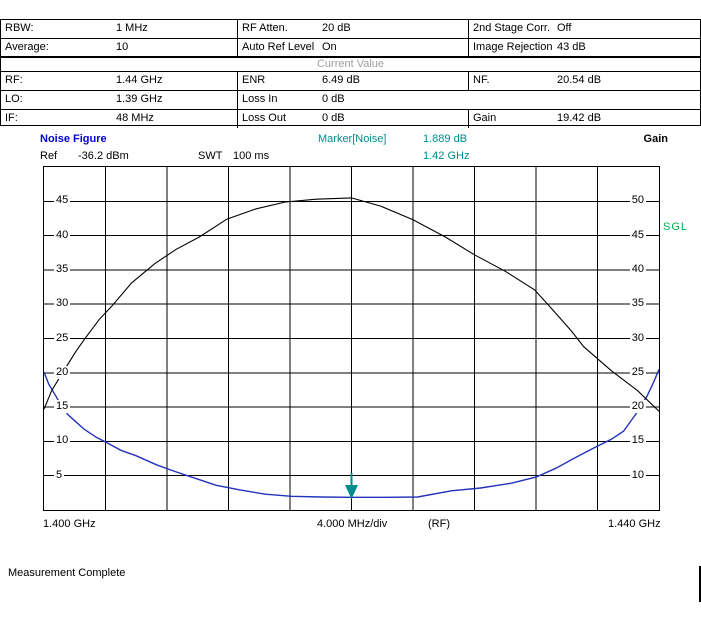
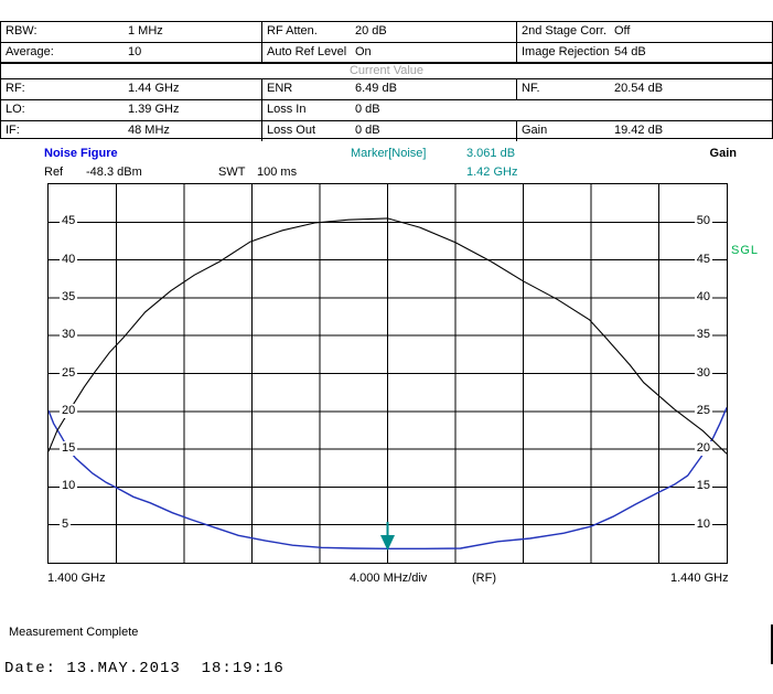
  RBW:
  1 MHz
  RF Atten.
  20 dB
  2nd Stage Corr.
  Off
  Average:
  10
  Auto Ref Level
  On
  Image Rejection
- 43 dB
+ 54 dB
  Current Value
  RF:
  1.44 GHz
  ENR
  6.49 dB
  NF.
  20.54 dB
  LO:
  1.39 GHz
  Loss In
  0 dB
  IF:
  48 MHz
  Loss Out
  0 dB
  Gain
  19.42 dB
  Noise Figure
  Marker[Noise]
- 1.889 dB
+ 3.061 dB
  Gain
  Ref
- -36.2 dBm
+ -48.3 dBm
  SWT
  100 ms
  1.42 GHz
  45
  40
  35
  30
  25
  20
  15
  10
  5
  50
  45
  40
  35
  30
  25
  20
  15
  10
  SGL
  1.400 GHz
  4.000 MHz/div
  (RF)
  1.440 GHz
  Measurement Complete
+ Date: 13.MAY.2013 18:19:16
